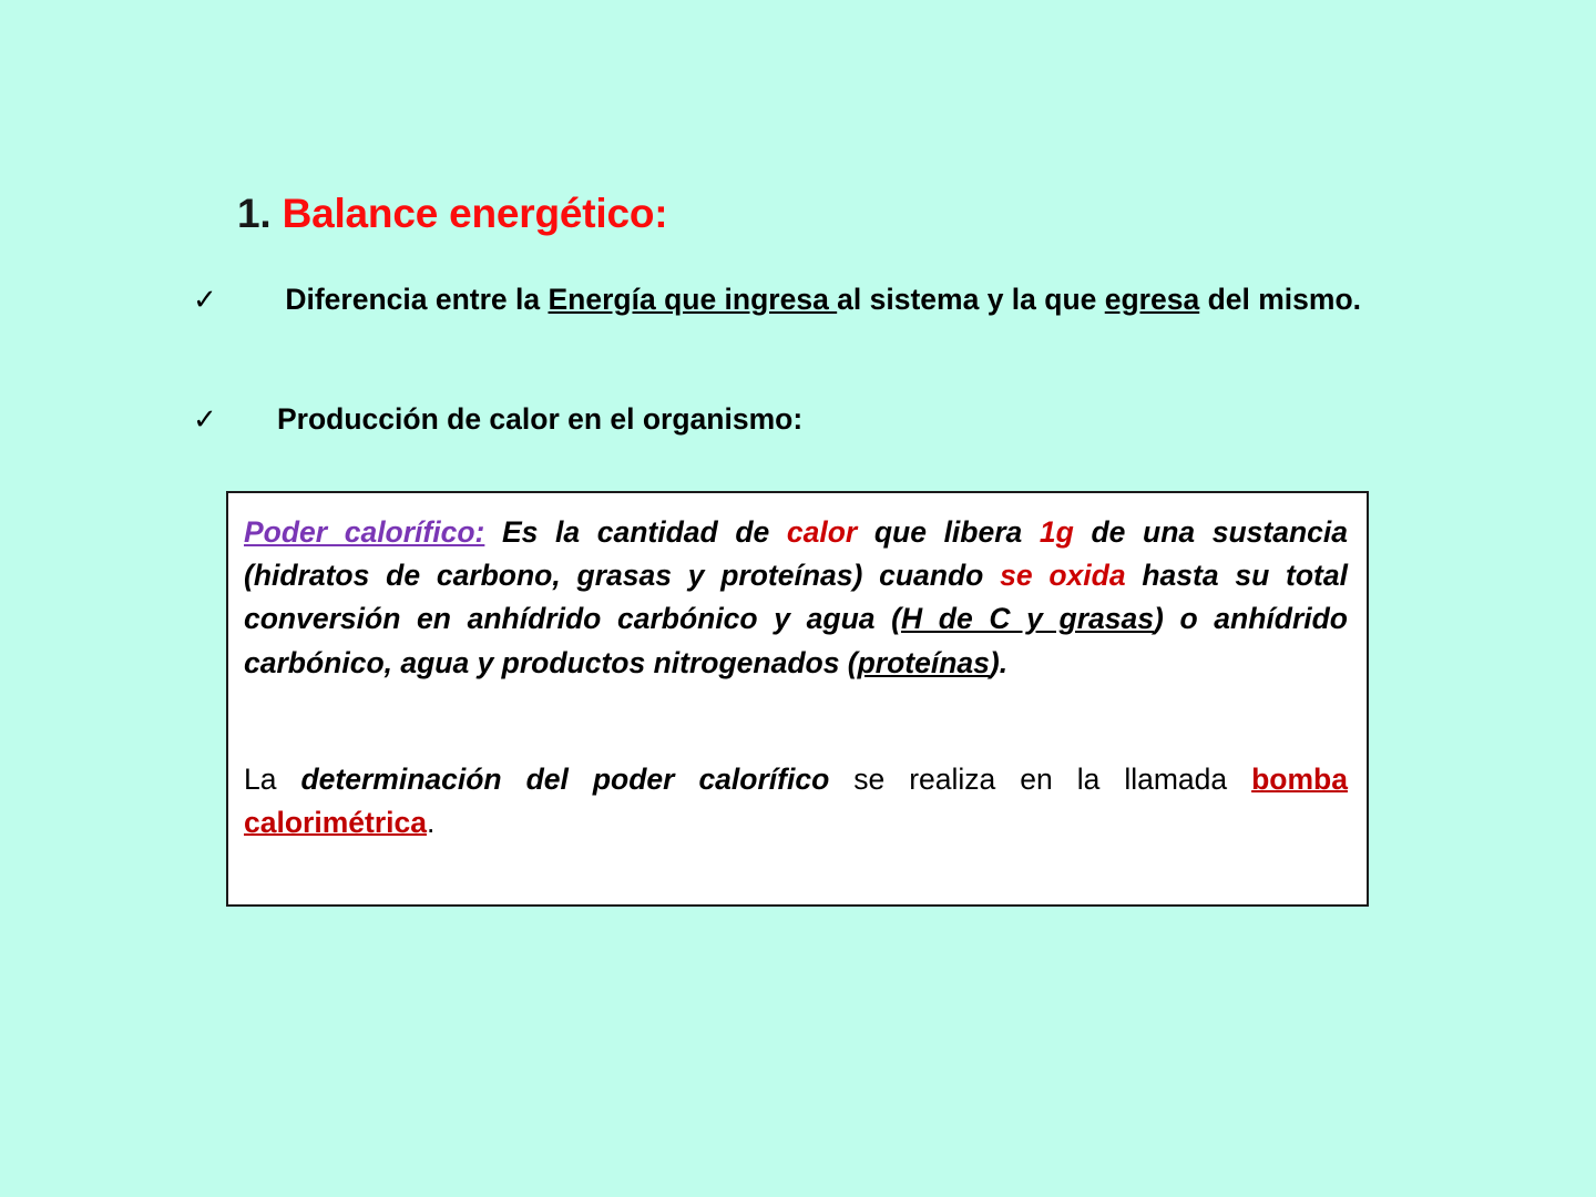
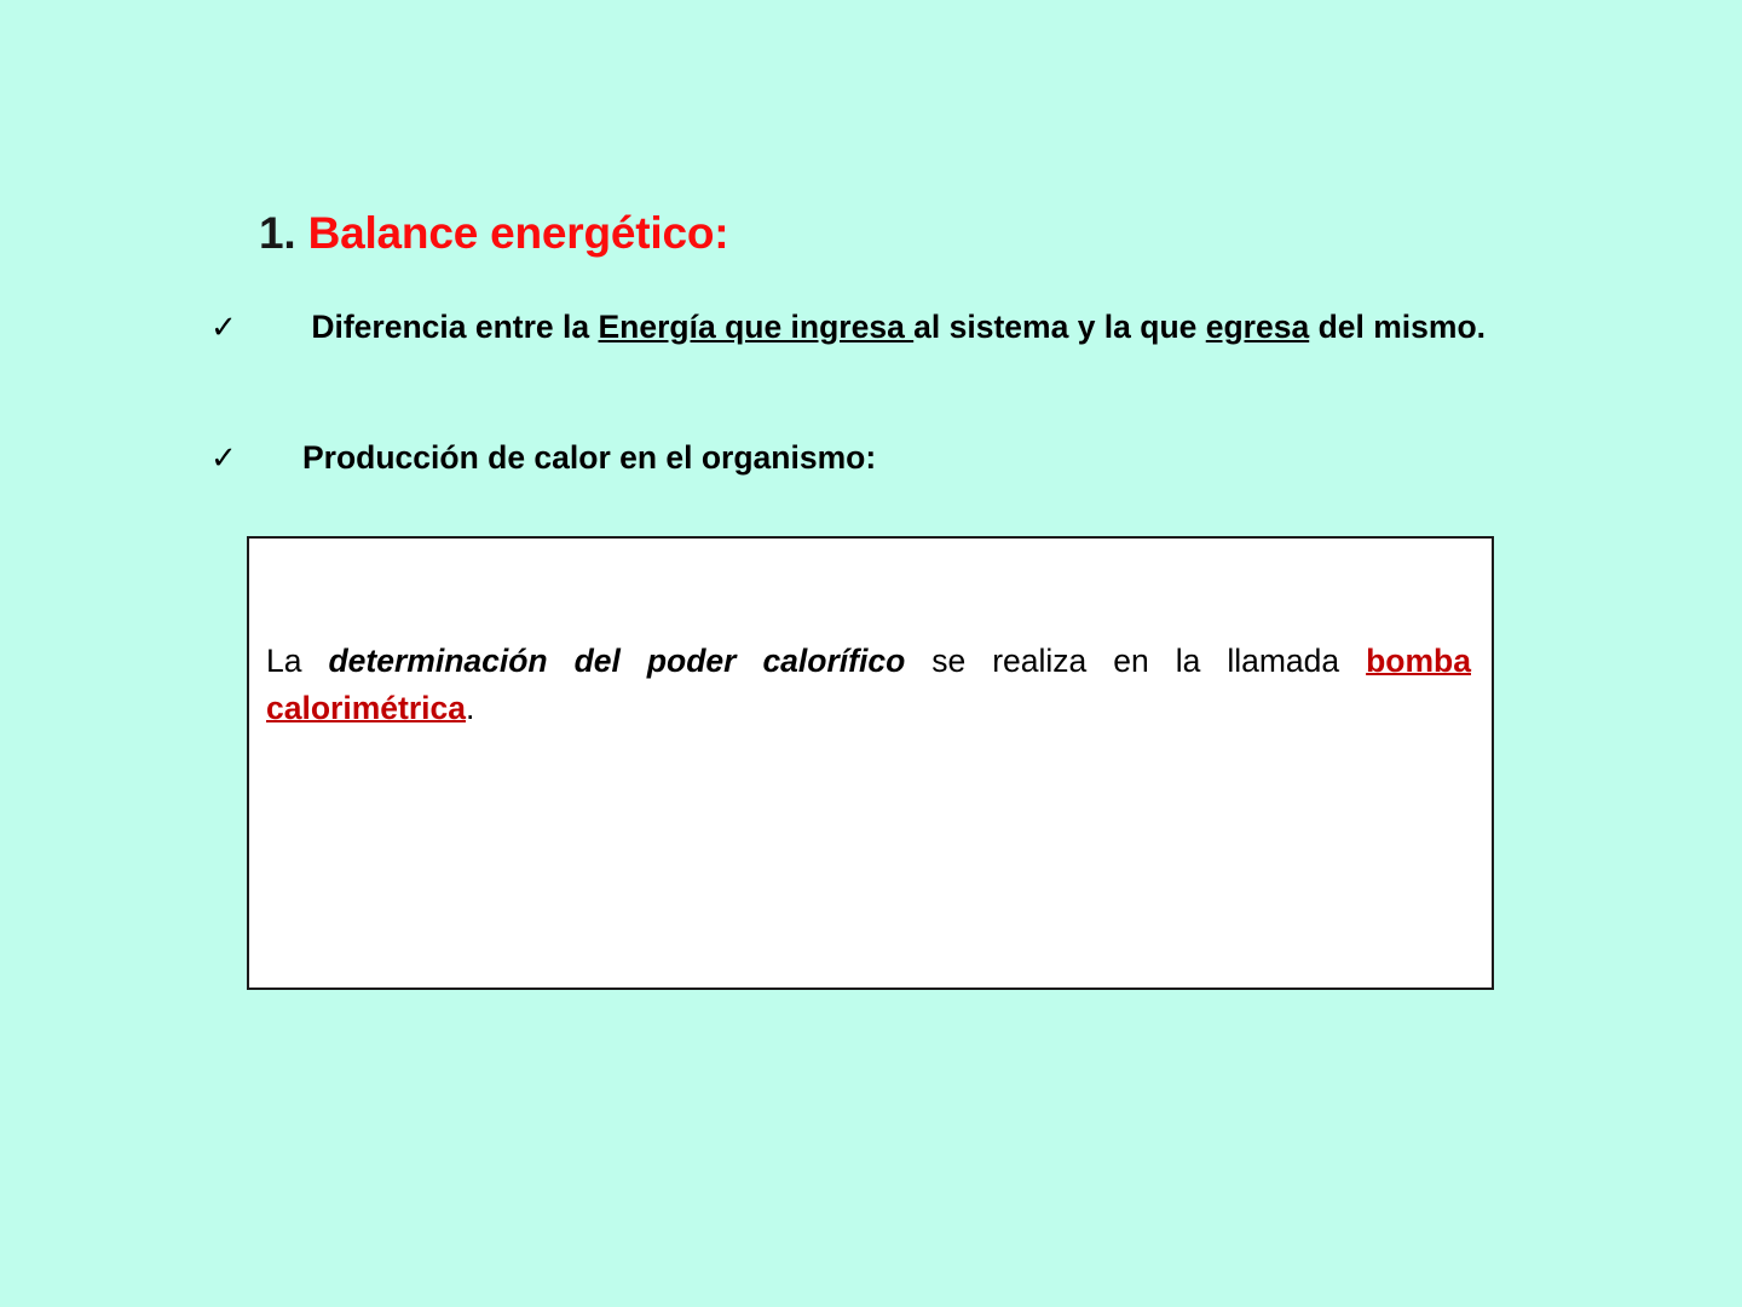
  1. Balance energético:
  ✓ Diferencia entre la Energía que ingresa al sistema y la que egresa del mismo.
  ✓ Producción de calor en el organismo:
- Poder calorífico: Es la cantidad de calor que libera 1g de una sustancia (hidratos de carbono, grasas y proteínas) cuando se oxida hasta su total conversión en anhídrido carbónico y agua (H de C y grasas) o anhídrido carbónico, agua y productos nitrogenados (proteínas).
  La determinación del poder calorífico se realiza en la llamada bomba calorimétrica.
